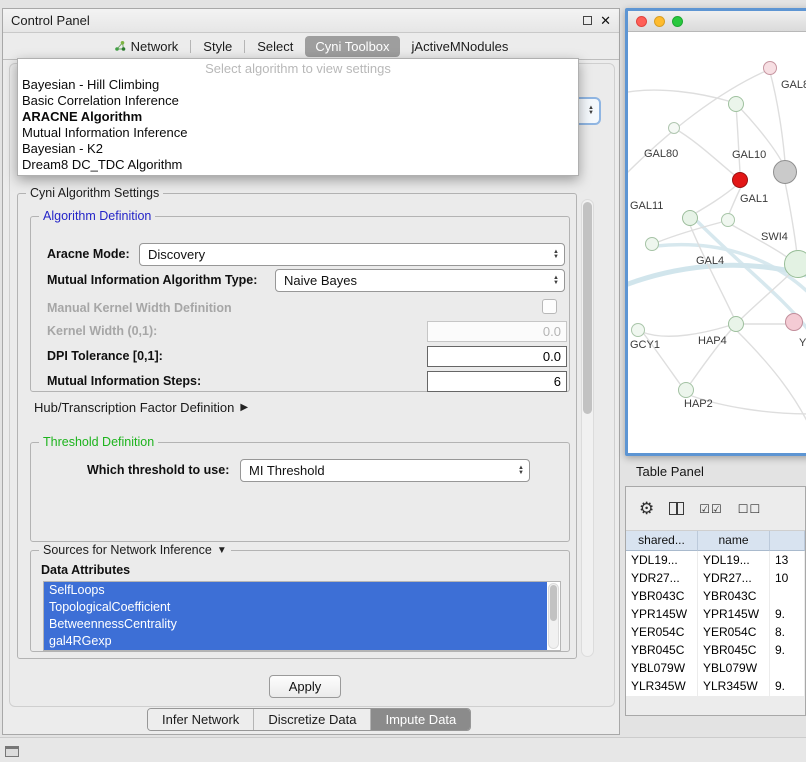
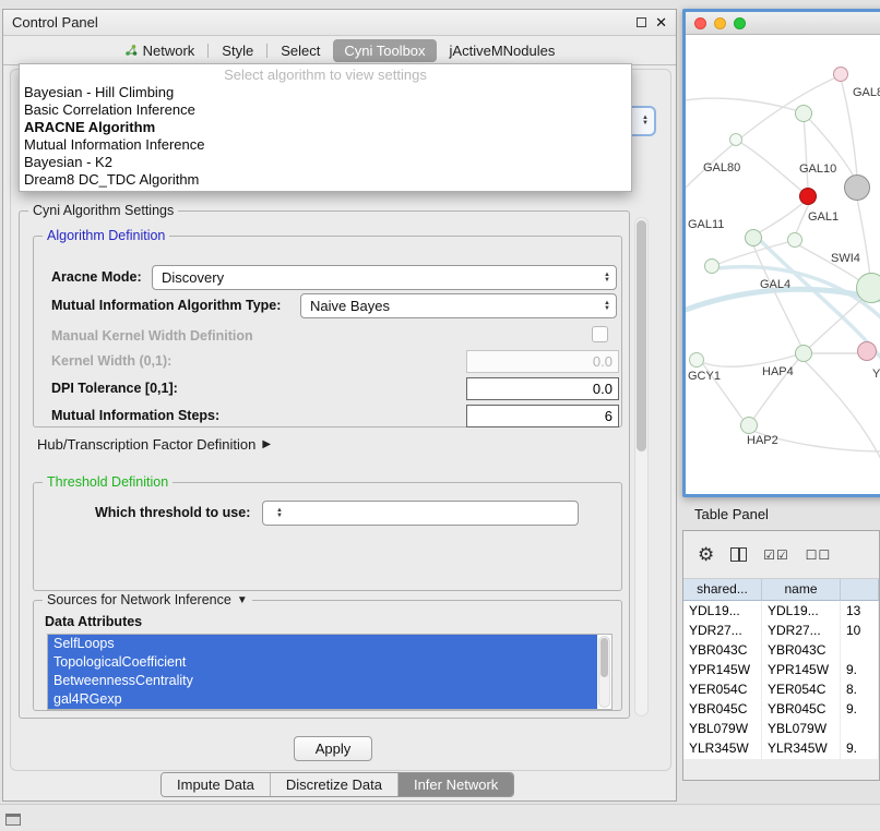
  Control Panel
  ✕
  Network
  Style
  Select
  Cyni Toolbox
  jActiveMNodules
  Select algorithm to view settings
  Bayesian - Hill Climbing
  Basic Correlation Inference
  ARACNE Algorithm
  Mutual Information Inference
  Bayesian - K2
  Dream8 DC_TDC Algorithm
  Cyni Algorithm Settings
  Algorithm Definition
  Aracne Mode:
  Discovery
  Mutual Information Algorithm Type:
  Naive Bayes
  Manual Kernel Width Definition
  Kernel Width (0,1):
  0.0
  DPI Tolerance [0,1]:
  0.0
  Mutual Information Steps:
  6
  Hub/Transcription Factor Definition
  ▶
  Threshold Definition
  Which threshold to use:
- MI Threshold
  Sources for Network Inference
  ▼
  Data Attributes
  SelfLoops
  TopologicalCoefficient
  BetweennessCentrality
  gal4RGexp
  Apply
- Infer Network
+ Impute Data
  Discretize Data
- Impute Data
+ Infer Network
  GAL
  GAL80
  GAL10
  GAL11
  GAL1
  SWI4
  GAL4
  GCY1
  HAP4
  Y
  HAP2
  Table Panel
  ⚙
  ☑☑
  ☐☐
  shared...
  name
  YDL19...
  YDL19...
  13
  YDR27...
  YDR27...
  10
  YBR043C
  YBR043C
  YPR145W
  YPR145W
  9.
  YER054C
  YER054C
  8.
  YBR045C
  YBR045C
  9.
  YBL079W
  YBL079W
  YLR345W
  YLR345W
  9.
